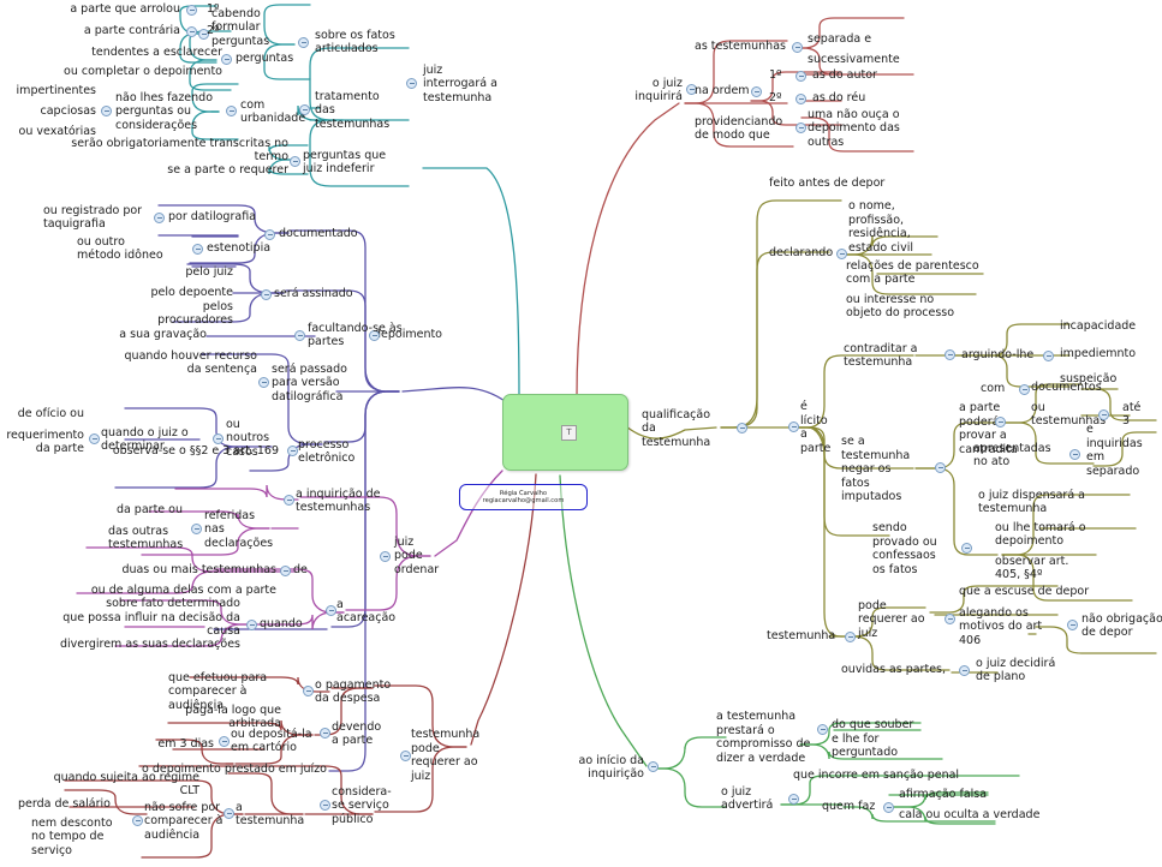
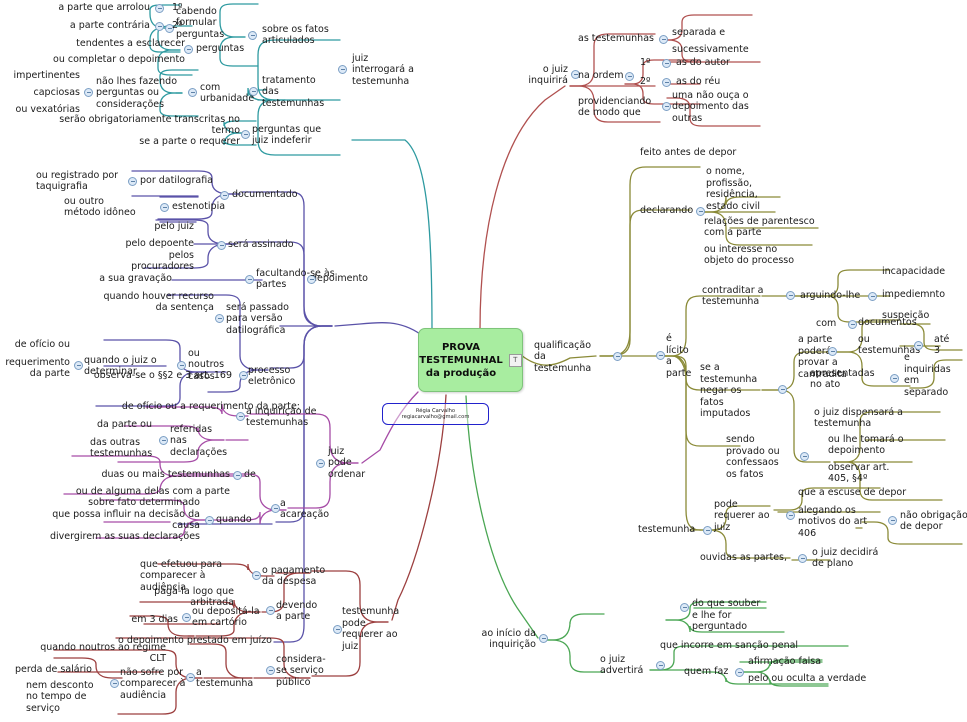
+ PROVA
+ TESTEMUNHAL
+ da produção
  T
  juiz
  interrogará a
  testemunha
  sobre os fatos
  articulados
  tratamento
  das
  testemunhas
  perguntas que
  juiz indeferir
  cabendo
  formular
  perguntas
  a parte que arrolou
  1º
  a parte contrária
  2º
  perguntas
  tendentes a esclarecer
  ou completar o depoimento
  com
  urbanidade
  não lhes fazendo
  perguntas ou
  considerações
  impertinentes
  capciosas
  ou vexatórias
  serão obrigatoriamente transcritas no termo
  se a parte o requerer
  o juiz
  inquirirá
  as testemunhas
  na ordem
  providenciando
  de modo que
  separada e
  sucessivamente
  1º
  as do autor
  2º
  as do réu
  uma não ouça o
  depoimento das
  outras
  qualificação
  da
  testemunha
  feito antes de depor
  declarando
  o nome,
  profissão,
  residência,
  estado civil
  relações de parentesco
  com a parte
  ou interesse no
  objeto do processo
  é
  lícito
  a
  parte
  contraditar a
  testemunha
  arguindo-lhe
  incapacidade
  impediemnto
  suspeição
  se a
  testemunha
  negar os
  fatos
  imputados
  a parte
  poder
  provar a
  cantradita
  com
  documentos
  ou
  testemunhas
  até
  3
  apresentadas
  no ato
  e
  inquiridas
  em
  separado
  sendo
  provado ou
  confessaos
  os fatos
  o juiz dispensará a
  testemunha
  ou lhe tomará o
  depoimento
  observar art.
  405, §4º
  testemunha
  pode
  requerer ao
  juiz
  que a escuse de depor
  alegando os
  motivos do art
  406
  não obrigação
  de depor
  ouvidas as partes,
  o juiz decidirá
  de plano
  epoimento
  documentado
  será assinado
  facultando-se às partes
  será passado
  para versão
  datilográfica
  processo
  eletrônico
  por datilografia
  ou registrado por
  taquigrafia
  estenotipia
  ou outro
  método idôneo
  pelo juiz
  pelo depoente
  pelos procuradores
  a sua gravação
  quando houver recurso
  da sentença
  ou
  noutros
  casos
  quando o juiz o
  determinar
  de ofício ou
  requerimento
  da parte
  observa-se o §§2 e 3 art. 169
  juiz
  pode
  ordenar
  a inquirição de
  testemunhas
  a
  acareação
+ de ofício ou a requerimento da parte:
  referidas
  nas
  declarações
  da parte ou
  das outras
  testemunhas
  de
  duas ou mais testemunhas
  ou de alguma delas com a parte
  quando
  sobre fato determinado
  que possa influir na decisão da causa
  divergirem as suas declarações
  testemunha
  pode
  requerer ao
  juiz
  devendo
  a parte
  considera-
  se serviço
  público
  o pagamento
  da despesa
  que efetuou para
  comparecer à audiência
  pagá-la logo que arbitrada
  ou depositá-la
  em cartório
  em 3 dias
  o depoimento prestado em juízo
  a
  testemunha
- quando sujeita ao regime CLT
+ quando noutros ao regime CLT
  não sofre por
  comparecer à
  audiência
  perda de salário
  nem desconto
  no tempo de
  serviço
  ao início da
  inquirição
- a testemunha
- prestará o
- compromisso de
- dizer a verdade
  do que souber
  e lhe for perguntado
  o juiz
  advertirá
  que incorre em sanção penal
  quem faz
  afirmação falsa
- cala ou oculta a verdade
+ pelo ou oculta a verdade
